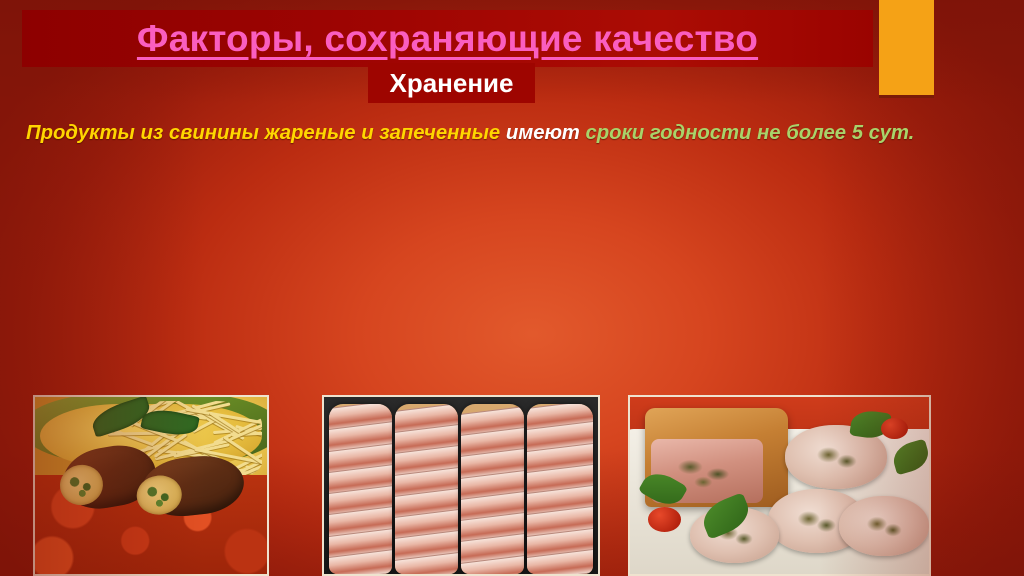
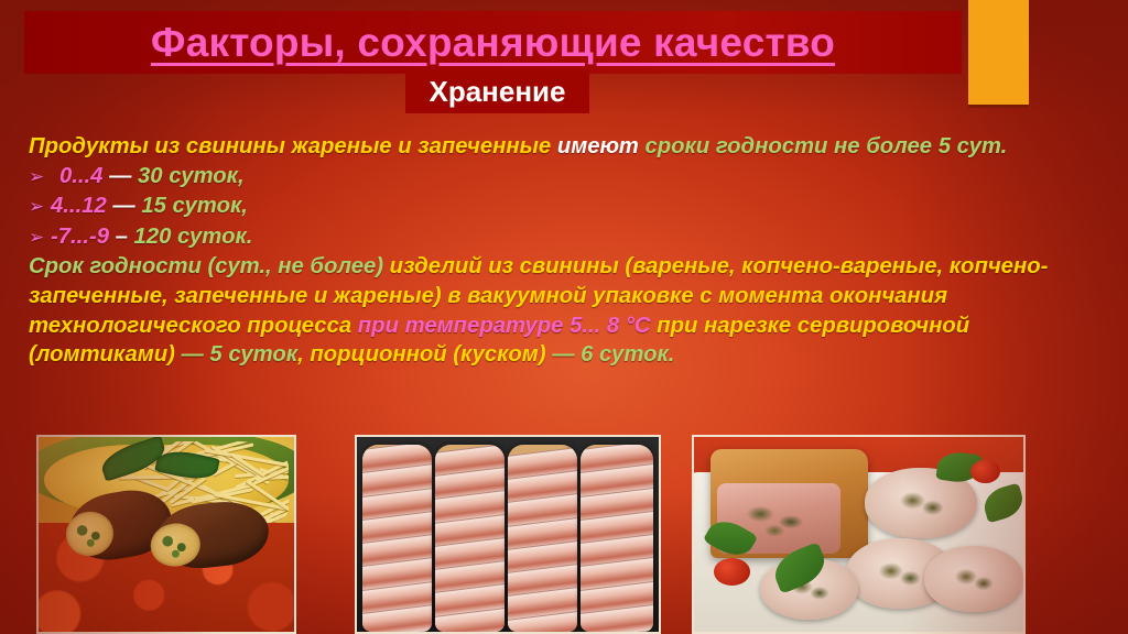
  Факторы, сохраняющие качество
  Хранение
  Продукты из свинины жареные и запеченные имеют сроки годности не более 5 сут.
+ ➢ 0...4 — 30 суток,
+ ➢ 4...12 — 15 суток,
+ ➢ -7...-9 – 120 суток.
+ Срок годности (сут., не более) изделий из свинины (вареные, копчено-вареные, копчено-запеченные, запеченные и жареные) в вакуумной упаковке с момента окончания технологического процесса при температуре 5... 8 °C при нарезке сервировочной (ломтиками) — 5 суток, порционной (куском) — 6 суток.
